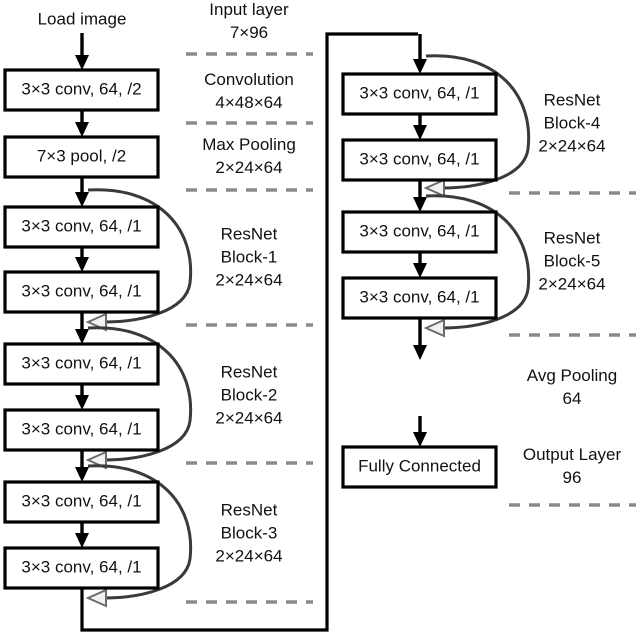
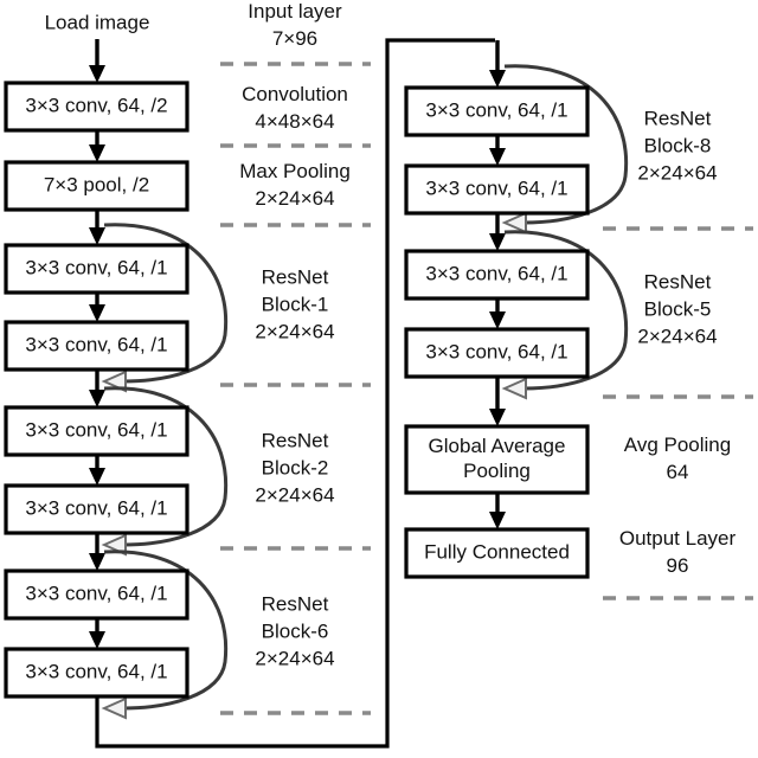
  3×3 conv, 64, /2
  7×3 pool, /2
  3×3 conv, 64, /1
  3×3 conv, 64, /1
  3×3 conv, 64, /1
  3×3 conv, 64, /1
  3×3 conv, 64, /1
  3×3 conv, 64, /1
  3×3 conv, 64, /1
  3×3 conv, 64, /1
  3×3 conv, 64, /1
  3×3 conv, 64, /1
+ Global Average
+ Pooling
  Fully Connected
  Input layer
  7×96
  Convolution
  4×48×64
  Max Pooling
  2×24×64
  ResNet
  Block-1
  2×24×64
  ResNet
  Block-2
  2×24×64
  ResNet
- Block-3
+ Block-6
  2×24×64
  ResNet
- Block-4
+ Block-8
  2×24×64
  ResNet
  Block-5
  2×24×64
  Avg Pooling
  64
  Output Layer
  96
  Load image
